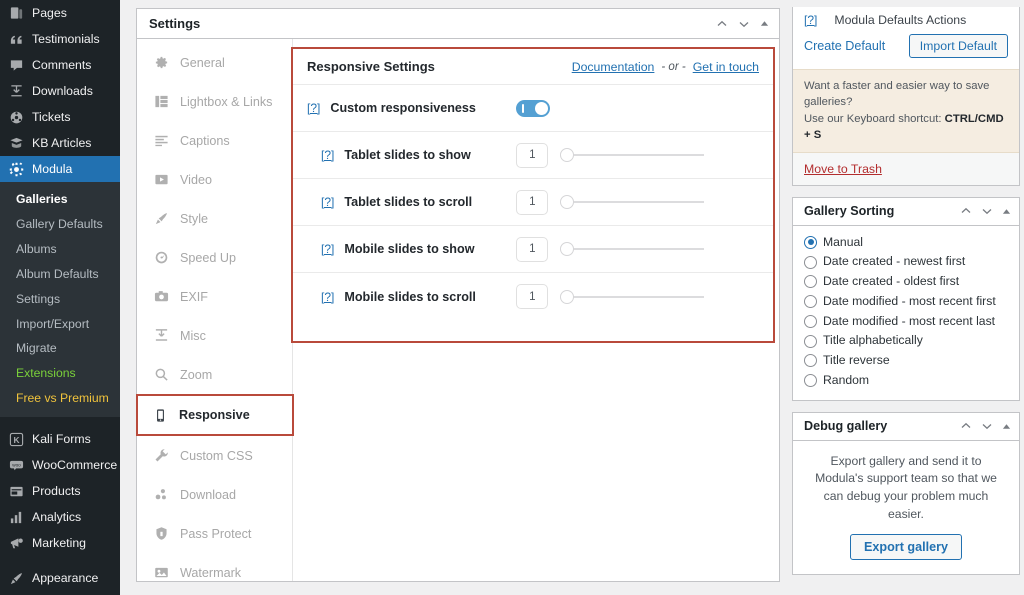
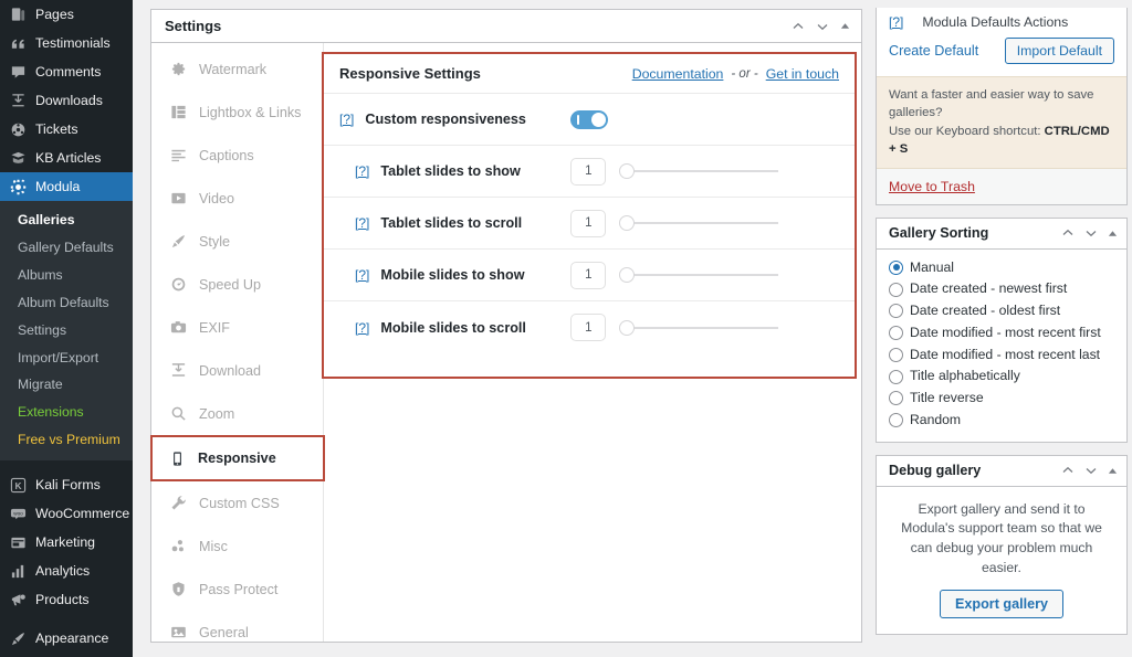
  Pages
  Testimonials
  Comments
  Downloads
  Tickets
  KB Articles
  Modula
  Galleries
  Gallery Defaults
  Albums
  Album Defaults
  Settings
  Import/Export
  Migrate
  Extensions
  Free vs Premium
  K
  Kali Forms
  WooCommerce
- Products
+ Marketing
  Analytics
- Marketing
+ Products
  Appearance
  Settings
- General
+ Watermark
  Lightbox & Links
  Captions
  Video
  Style
  Speed Up
  EXIF
- Misc
+ Download
  Zoom
  Responsive
  Custom CSS
- Download
+ Misc
  Pass Protect
- Watermark
+ General
  Responsive Settings
  Documentation
  - or -
  Get in touch
  [?]
  Custom responsiveness
  [?]
  Tablet slides to show
  1
  [?]
  Tablet slides to scroll
  1
  [?]
  Mobile slides to show
  1
  [?]
  Mobile slides to scroll
  1
  [?]
  Modula Defaults Actions
  Create Default
  Import Default
  Want a faster and easier way to save galleries?
  Use our Keyboard shortcut: CTRL/CMD + S
  Move to Trash
  Gallery Sorting
  Manual
  Date created - newest first
  Date created - oldest first
  Date modified - most recent first
  Date modified - most recent last
  Title alphabetically
  Title reverse
  Random
  Debug gallery
  Export gallery and send it to Modula's support team so that we can debug your problem much easier.
  Export gallery
